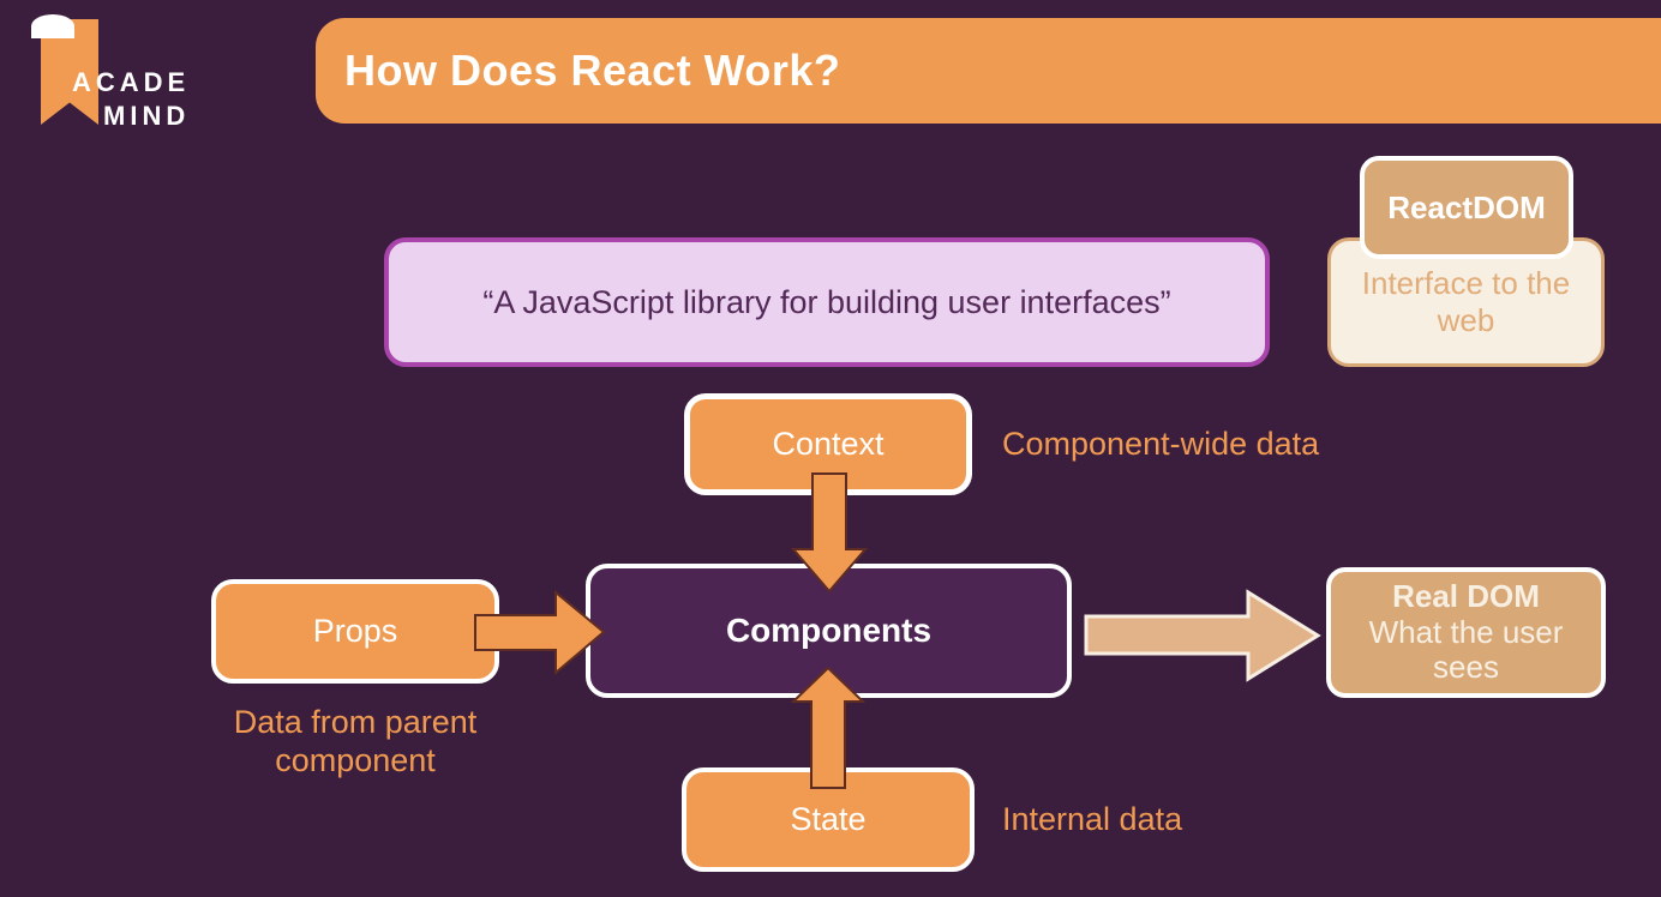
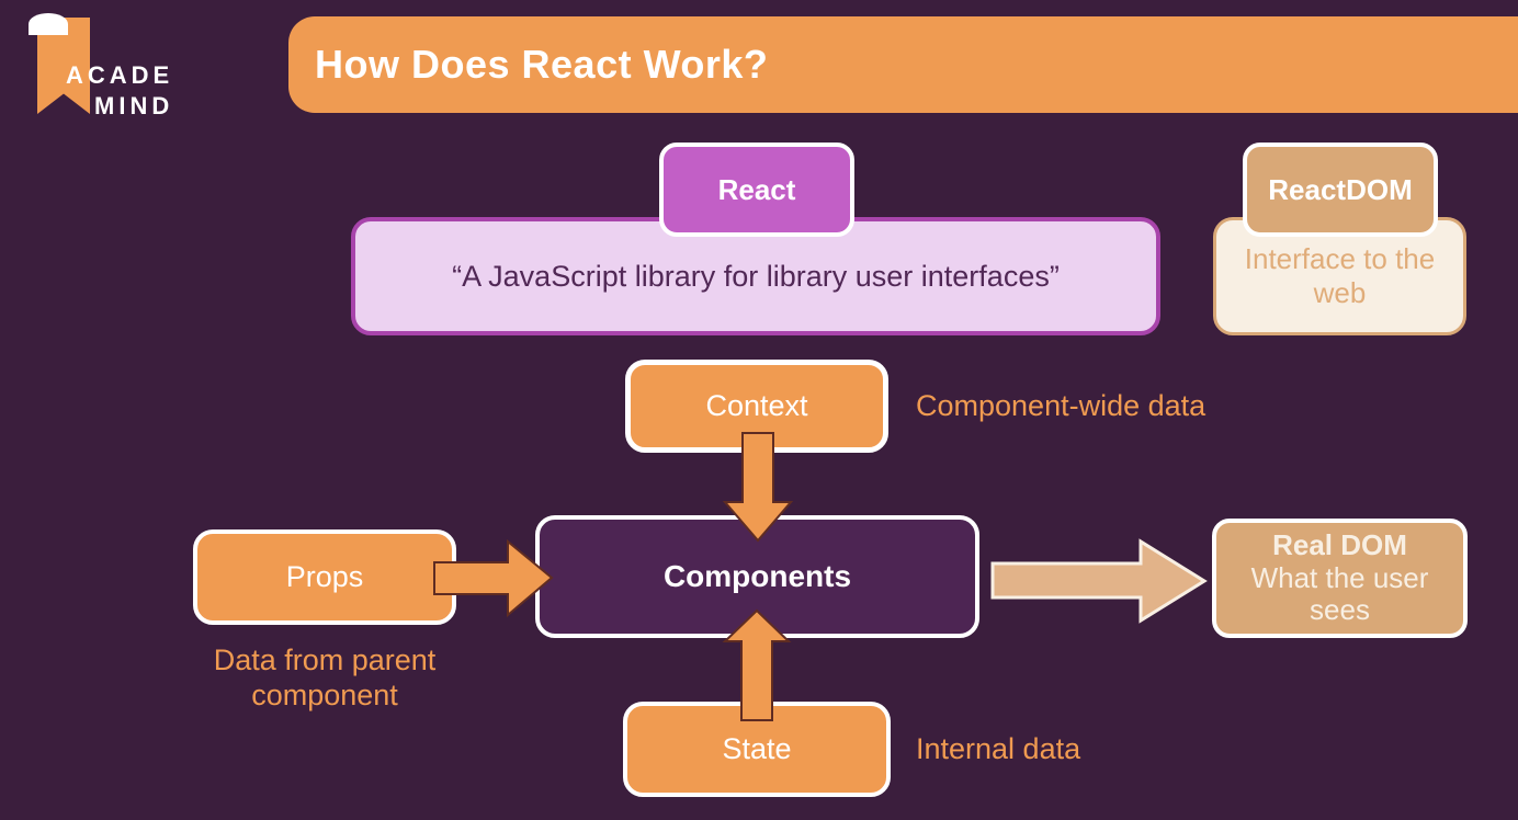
  ACADE
  MIND
  How Does React Work?
+ React
- “A JavaScript library for building user interfaces”
+ “A JavaScript library for library user interfaces”
  ReactDOM
  Interface to the web
  Context
  Component-wide data
  Components
  Props
  Data from parent component
  State
  Internal data
  Real DOM
  What the user sees
